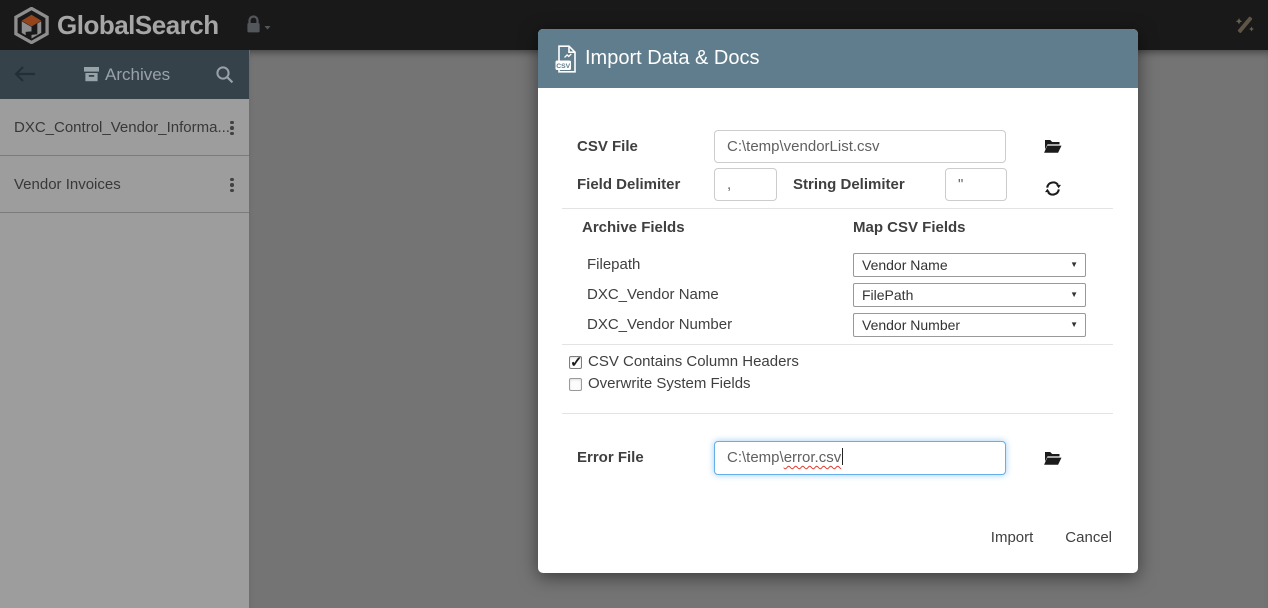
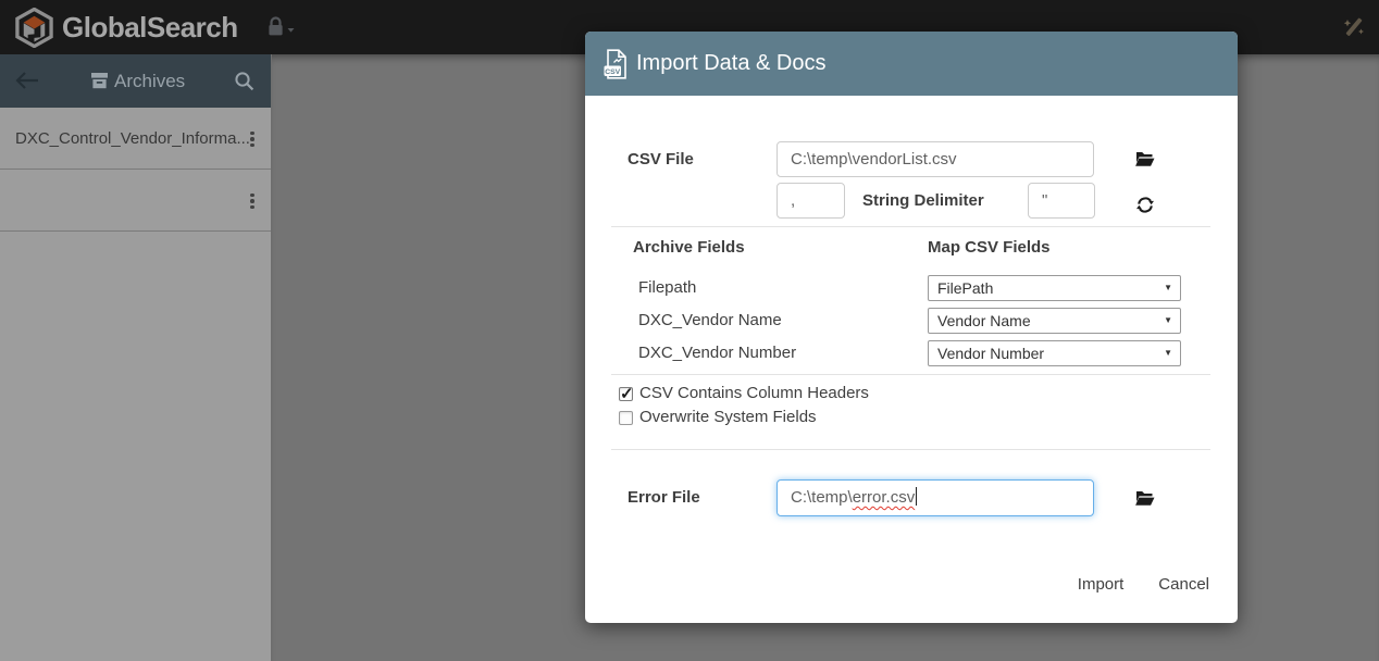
  GlobalSearch
  Archives
  DXC_Control_Vendor_Informa...
- Vendor Invoices
  Import Data & Docs
  CSV File
  C:\temp\vendorList.csv
- Field Delimiter
  ,
  String Delimiter
  "
  Archive Fields
  Map CSV Fields
  Filepath
- Vendor Name
+ FilePath
  ▼
  DXC_Vendor Name
- FilePath
+ Vendor Name
  ▼
  DXC_Vendor Number
  Vendor Number
  ▼
  CSV Contains Column Headers
  Overwrite System Fields
  Error File
  C:\temp\error.csv
  Import
  Cancel
